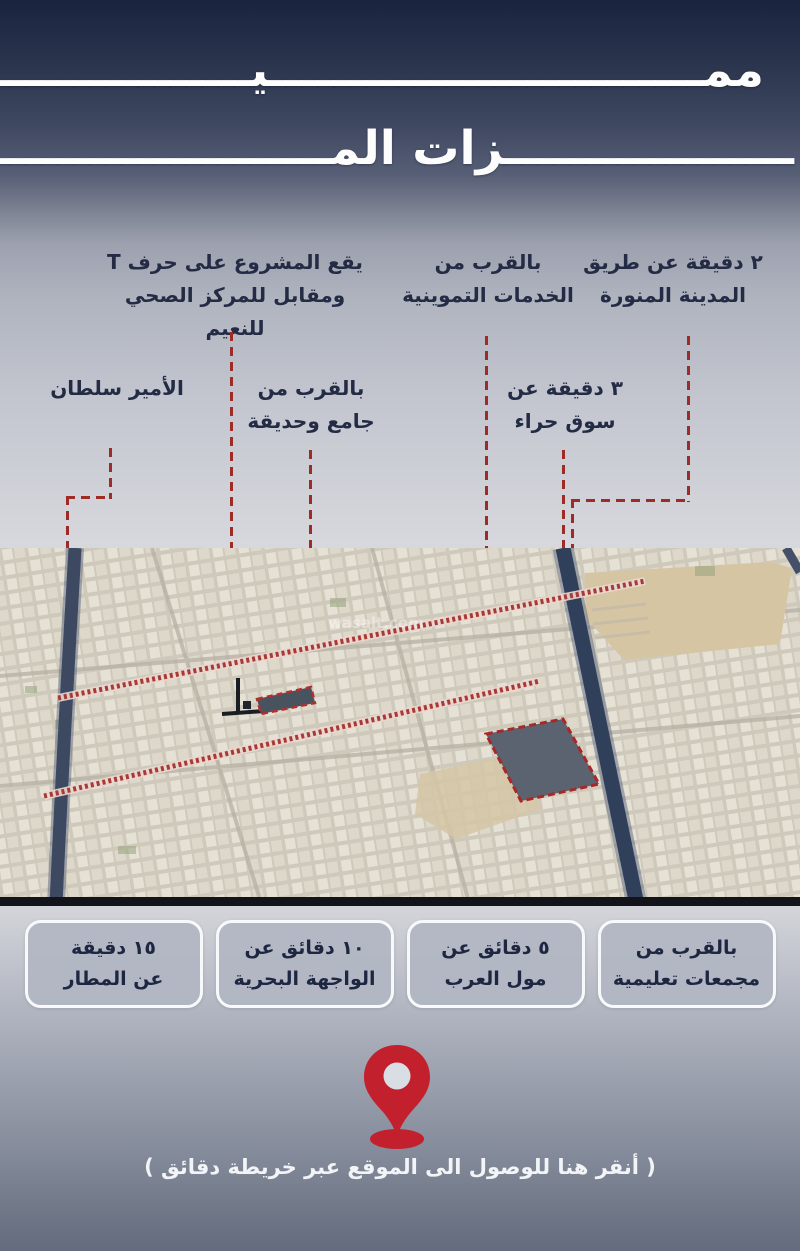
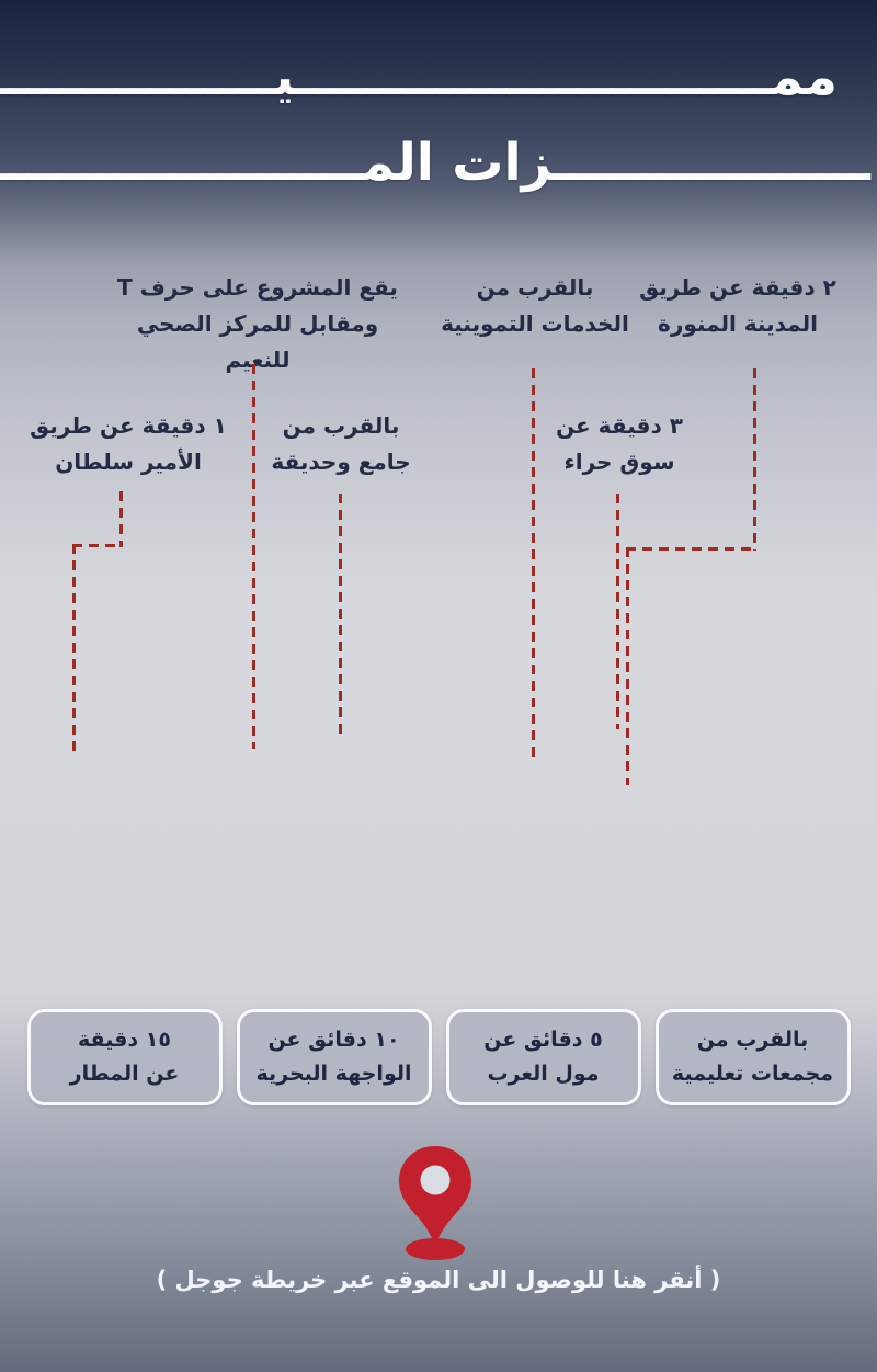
  ممـــــــــــــــــــــــــــيــــــــــــــــ
  ــــــــــــــــــزات المـــــــــــــــــــــ
  ٢ دقيقة عن طريق
  المدينة المنورة
  بالقرب من
  الخدمات التموينية
  يقع المشروع على حرف T
  ومقابل للمركز الصحي للنعيم
+ ١ دقيقة عن طريق
  الأمير سلطان
  بالقرب من
  جامع وحديقة
  ٣ دقيقة عن
  سوق حراء
- wasalt.com
  بالقرب من
  مجمعات تعليمية
  ٥ دقائق عن
  مول العرب
  ١٠ دقائق عن
  الواجهة البحرية
  ١٥ دقيقة
  عن المطار
- ( أنقر هنا للوصول الى الموقع عبر خريطة دقائق )
+ ( أنقر هنا للوصول الى الموقع عبر خريطة جوجل )
